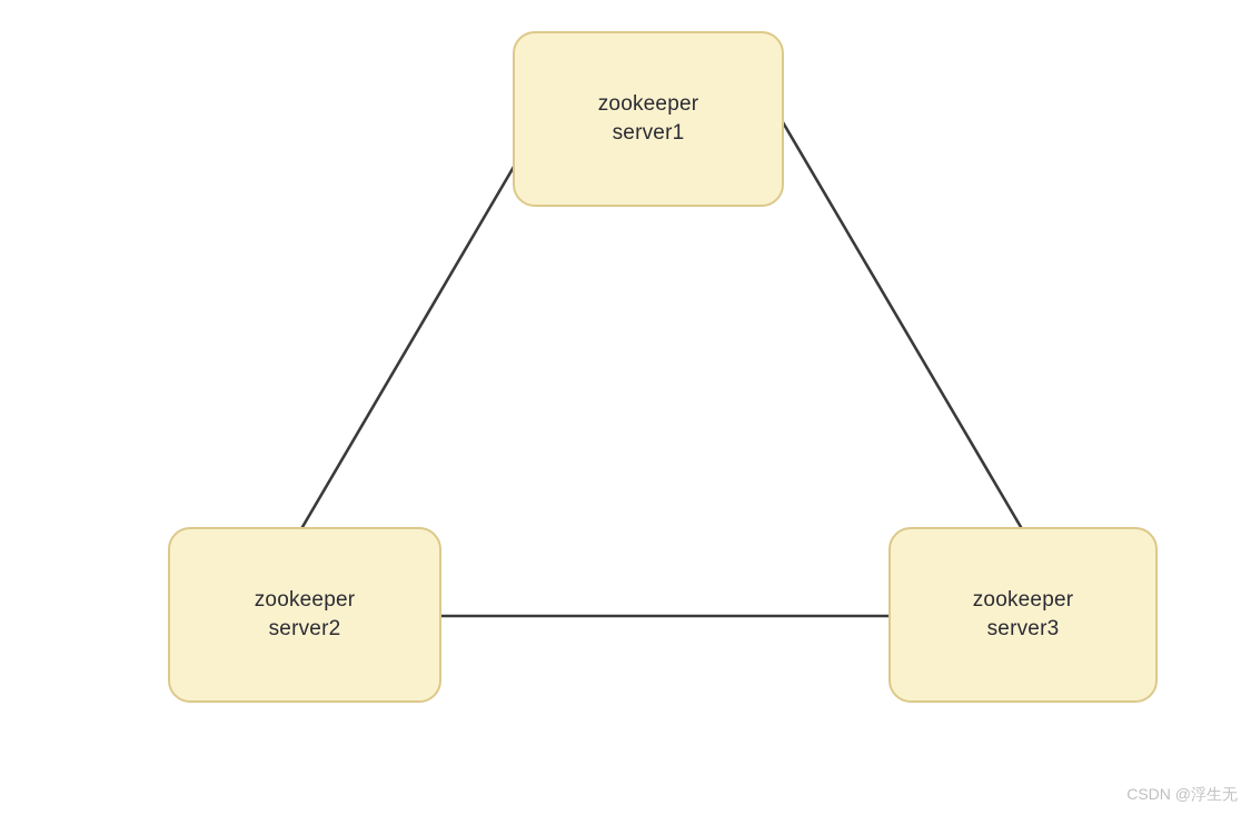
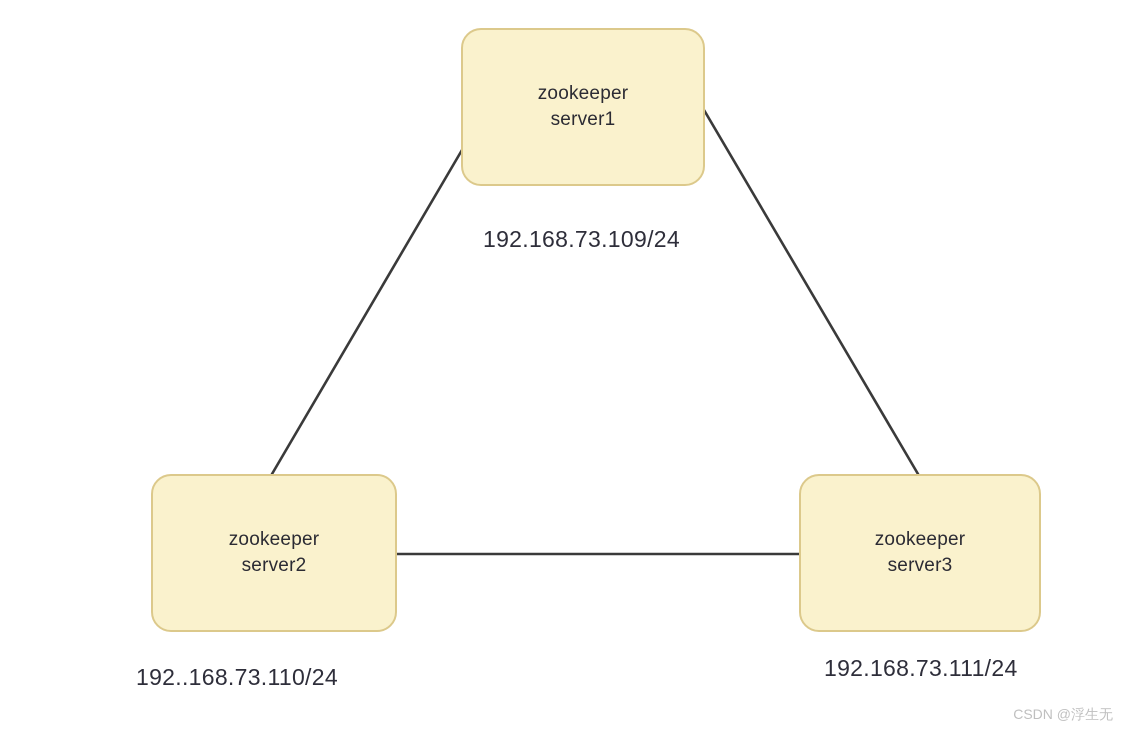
  zookeeper
  server1
  zookeeper
  server2
  zookeeper
  server3
+ 192.168.73.109/24
+ 192..168.73.110/24
+ 192.168.73.111/24
  CSDN @浮生无
